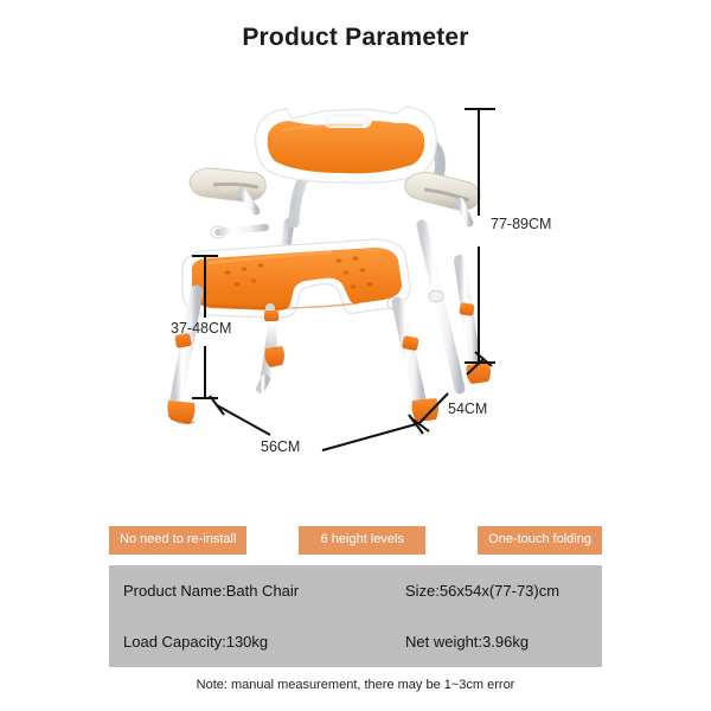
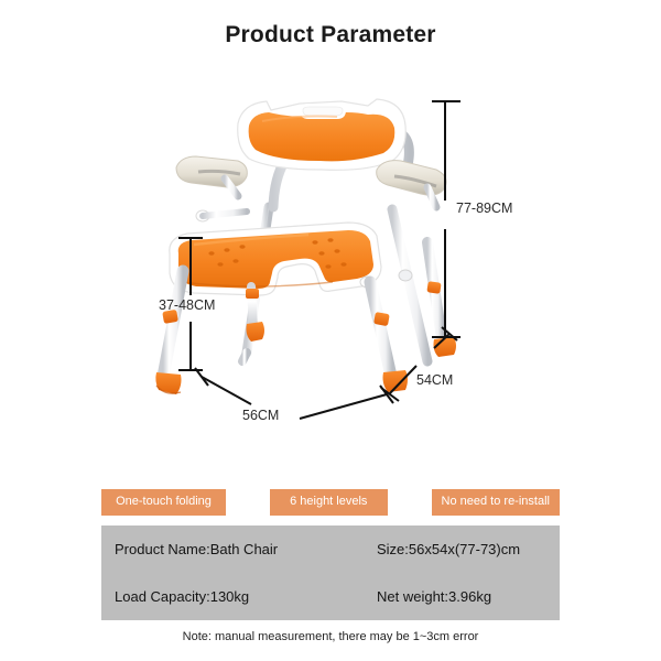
  Product Parameter
  77-89CM
  37-48CM
  56CM
  54CM
- No need to re-install
+ One-touch folding
  6 height levels
- One-touch folding
+ No need to re-install
  Product Name:Bath Chair
  Size:56x54x(77-73)cm
  Load Capacity:130kg
  Net weight:3.96kg
  Note: manual measurement, there may be 1~3cm error
